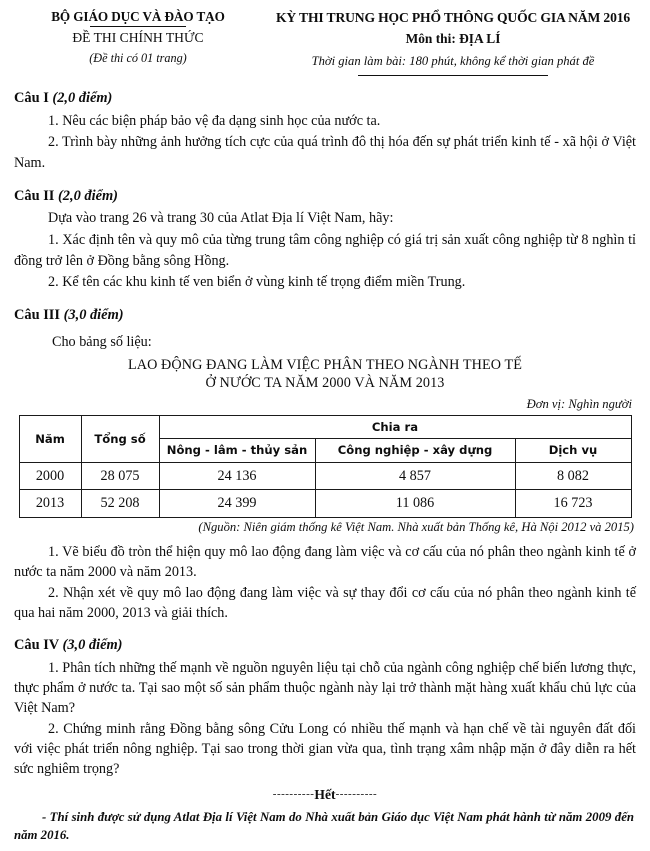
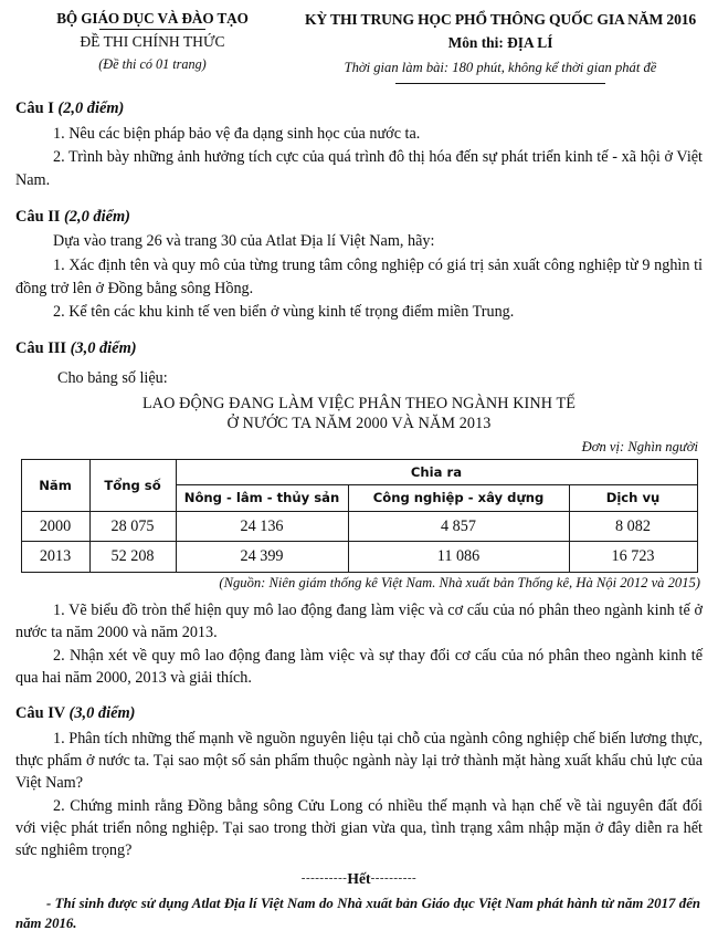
  BỘ GIÁO DỤC VÀ ĐÀO TẠO
  ĐỀ THI CHÍNH THỨC
  (Đề thi có 01 trang)
  KỲ THI TRUNG HỌC PHỔ THÔNG QUỐC GIA NĂM 2016
  Môn thi: ĐỊA LÍ
  Thời gian làm bài: 180 phút, không kể thời gian phát đề
  Câu I (2,0 điểm)
  1. Nêu các biện pháp bảo vệ đa dạng sinh học của nước ta.
  2. Trình bày những ảnh hưởng tích cực của quá trình đô thị hóa đến sự phát triển kinh tế - xã hội ở Việt Nam.
  Câu II (2,0 điểm)
  Dựa vào trang 26 và trang 30 của Atlat Địa lí Việt Nam, hãy:
- 1. Xác định tên và quy mô của từng trung tâm công nghiệp có giá trị sản xuất công nghiệp từ 8 nghìn tỉ đồng trở lên ở Đồng bằng sông Hồng.
+ 1. Xác định tên và quy mô của từng trung tâm công nghiệp có giá trị sản xuất công nghiệp từ 9 nghìn tỉ đồng trở lên ở Đồng bằng sông Hồng.
  2. Kể tên các khu kinh tế ven biển ở vùng kinh tế trọng điểm miền Trung.
  Câu III (3,0 điểm)
  Cho bảng số liệu:
- LAO ĐỘNG ĐANG LÀM VIỆC PHÂN THEO NGÀNH THEO TẾ
+ LAO ĐỘNG ĐANG LÀM VIỆC PHÂN THEO NGÀNH KINH TẾ
  Ở NƯỚC TA NĂM 2000 VÀ NĂM 2013
  Đơn vị: Nghìn người
  Năm	Tổng số	Chia ra
  Nông - lâm - thủy sản	Công nghiệp - xây dựng	Dịch vụ
  2000	28 075	24 136	4 857	8 082
  2013	52 208	24 399	11 086	16 723
  (Nguồn: Niên giám thống kê Việt Nam. Nhà xuất bản Thống kê, Hà Nội 2012 và 2015)
  1. Vẽ biểu đồ tròn thể hiện quy mô lao động đang làm việc và cơ cấu của nó phân theo ngành kinh tế ở nước ta năm 2000 và năm 2013.
  2. Nhận xét về quy mô lao động đang làm việc và sự thay đổi cơ cấu của nó phân theo ngành kinh tế qua hai năm 2000, 2013 và giải thích.
  Câu IV (3,0 điểm)
  1. Phân tích những thế mạnh về nguồn nguyên liệu tại chỗ của ngành công nghiệp chế biến lương thực, thực phẩm ở nước ta. Tại sao một số sản phẩm thuộc ngành này lại trở thành mặt hàng xuất khẩu chủ lực của Việt Nam?
  2. Chứng minh rằng Đồng bằng sông Cửu Long có nhiều thế mạnh và hạn chế về tài nguyên đất đối với việc phát triển nông nghiệp. Tại sao trong thời gian vừa qua, tình trạng xâm nhập mặn ở đây diễn ra hết sức nghiêm trọng?
  ----------Hết----------
- - Thí sinh được sử dụng Atlat Địa lí Việt Nam do Nhà xuất bản Giáo dục Việt Nam phát hành từ năm 2009 đến năm 2016.
+ - Thí sinh được sử dụng Atlat Địa lí Việt Nam do Nhà xuất bản Giáo dục Việt Nam phát hành từ năm 2017 đến năm 2016.
